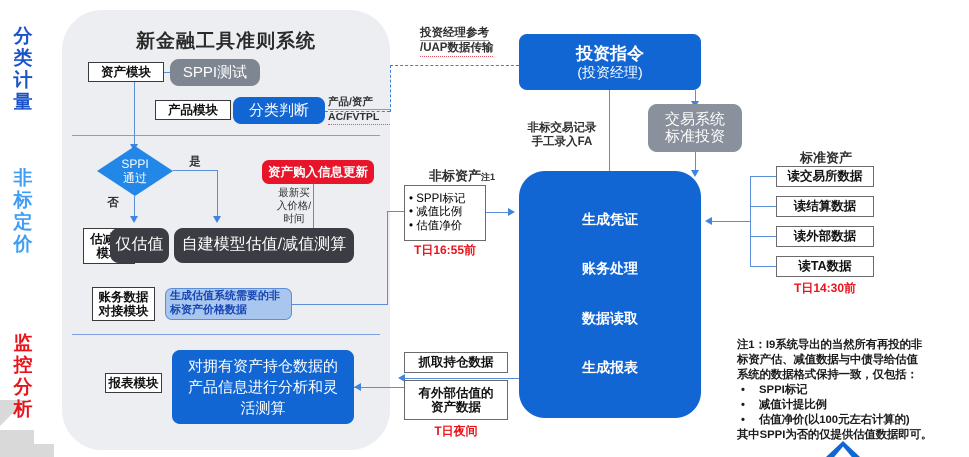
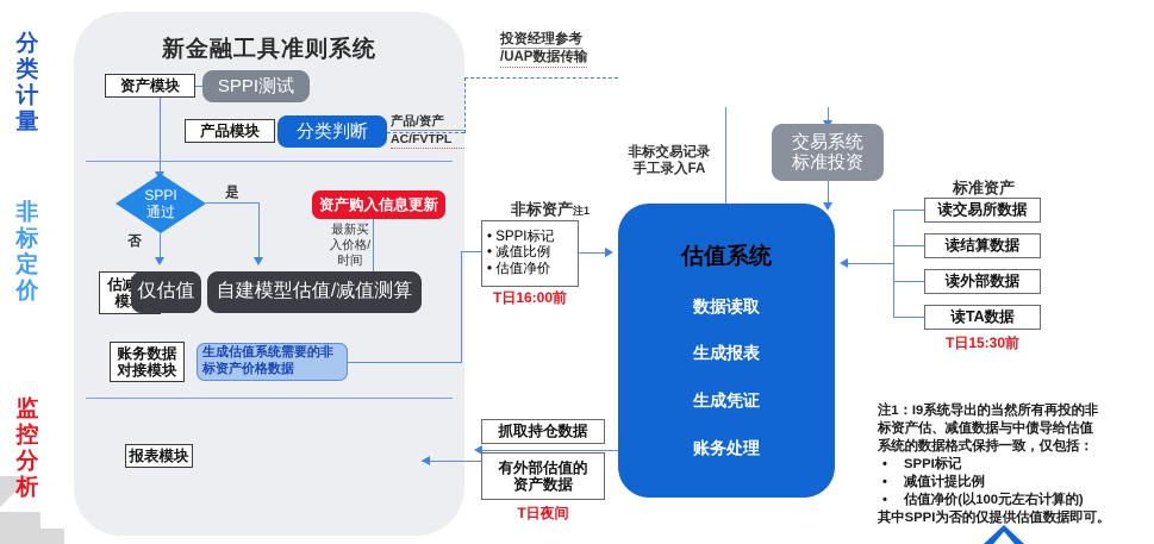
  分
  类
  计
  量
  非
  标
  定
  价
  监
  控
  分
  析
  新金融工具准则系统
  资产模块
  SPPI测试
  产品模块
  分类判断
  产品/资产
  AC/FVTPL
  SPPI
  通过
  是
  否
  资产购入信息更新
  最新买
  入价格/
  时间
  仅估值
  自建模型估值/减值测算
  账务数据
  对接模块
  生成估值系统需要的非标资产价格数据
  报表模块
- 对拥有资产持仓数据的产品信息进行分析和灵活测算
  投资经理参考 /UAP数据传输
- 投资指令
- (投资经理)
  非标交易记录
  手工录入FA
  交易系统
  标准投资
  非标资产注1
  • SPPI标记
  • 减值比例
  • 估值净价
- T日16:55前
+ T日16:00前
+ 估值系统
- 生成凭证
+ 数据读取
- 账务处理
+ 生成报表
- 数据读取
+ 生成凭证
- 生成报表
+ 账务处理
  抓取持仓数据
  有外部估值的
  资产数据
  T日夜间
  标准资产
  读交易所数据
  读结算数据
  读外部数据
  读TA数据
- T日14:30前
+ T日15:30前
  注1：I9系统导出的当然所有再投的非
  标资产估、减值数据与中债导给估值
  系统的数据格式保持一致，仅包括：
  SPPI标记
  减值计提比例
  估值净价(以100元左右计算的)
  其中SPPI为否的仅提供估值数据即可。
